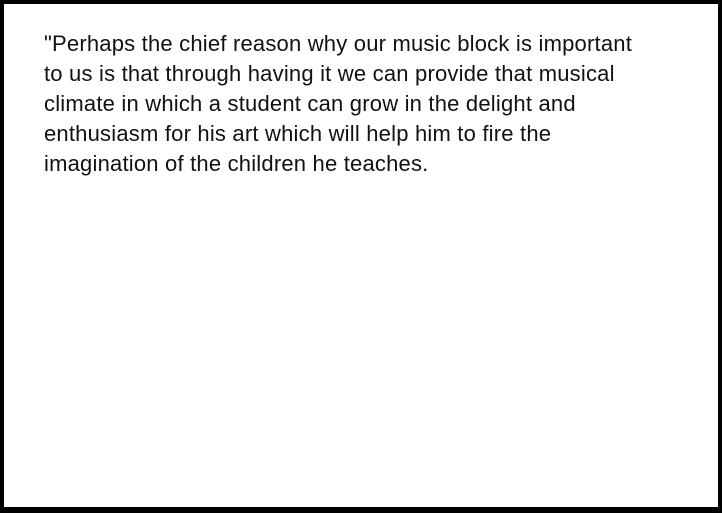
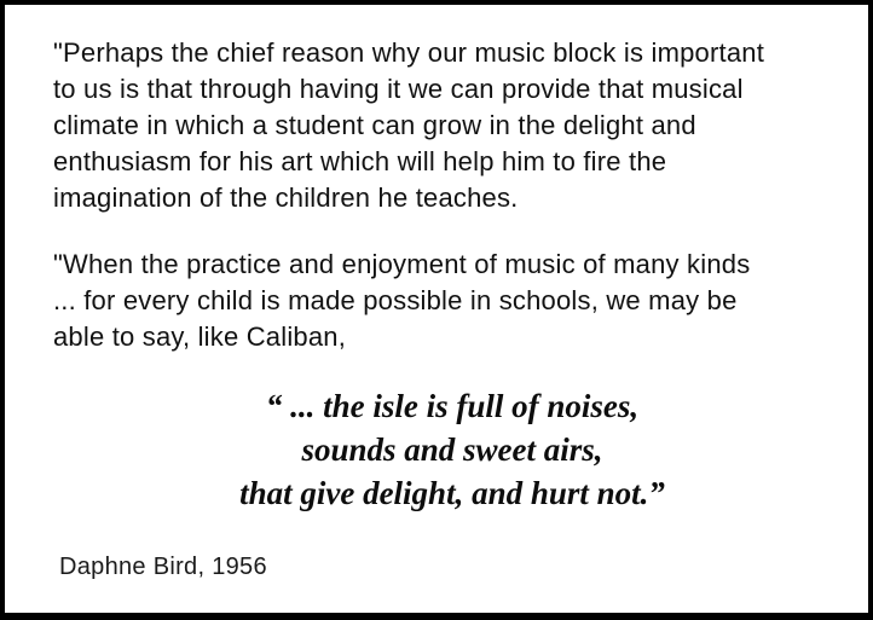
  "Perhaps the chief reason why our music block is important
  to us is that through having it we can provide that musical
  climate in which a student can grow in the delight and
  enthusiasm for his art which will help him to fire the
  imagination of the children he teaches.
+ "When the practice and enjoyment of music of many kinds
+ ... for every child is made possible in schools, we may be
+ able to say, like Caliban,
+ “ ... the isle is full of noises,
+ sounds and sweet airs,
+ that give delight, and hurt not.”
+ Daphne Bird, 1956
